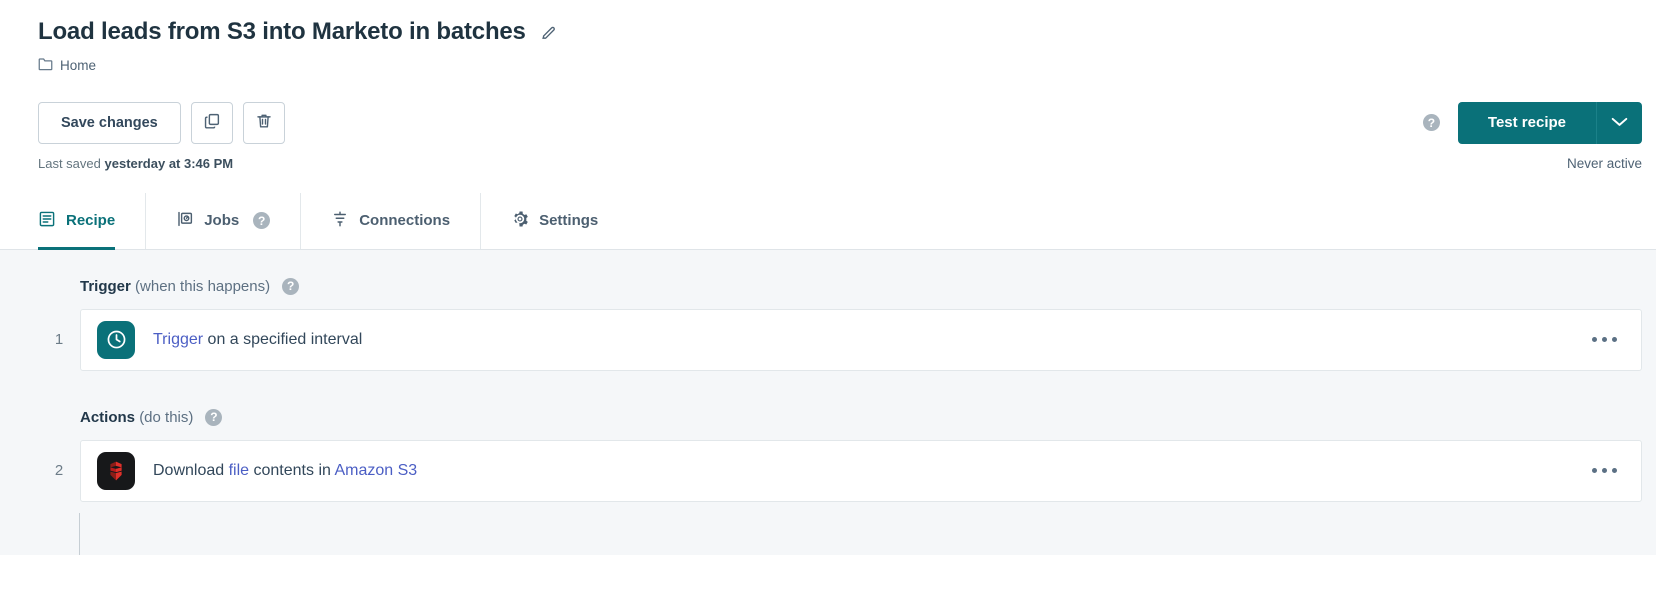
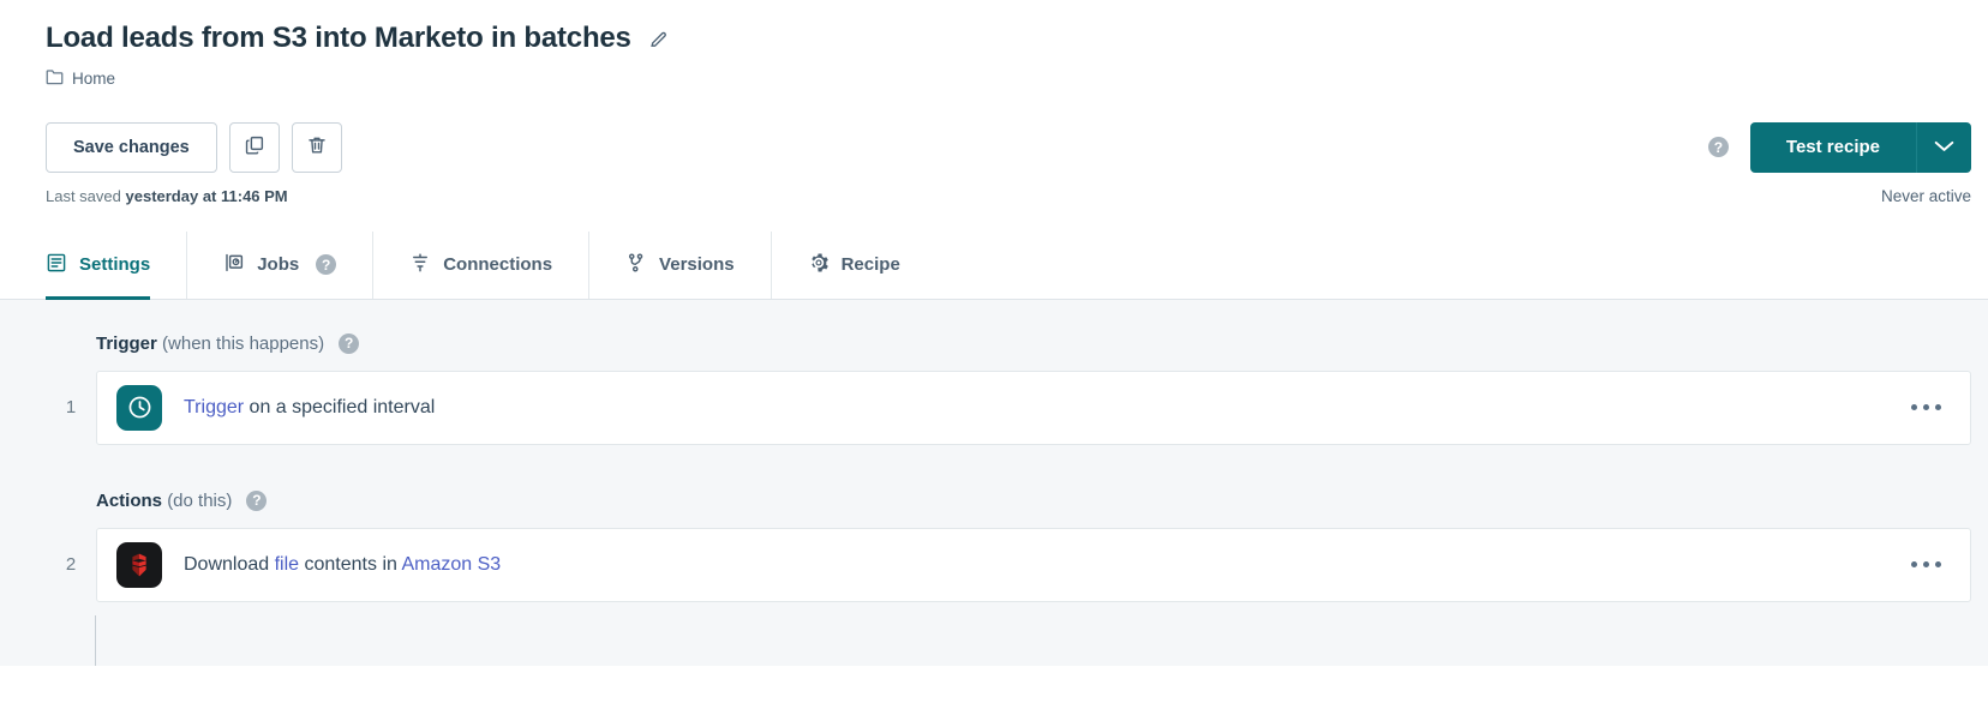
  Load leads from S3 into Marketo in batches
  Home
  Save changes
  ?
  Test recipe
- Last saved yesterday at 3:46 PM
+ Last saved yesterday at 11:46 PM
  Never active
- Recipe
+ Settings
  Jobs
  ?
  Connections
+ Versions
- Settings
+ Recipe
  Trigger (when this happens)
  ?
  1
  Trigger on a specified interval
  Actions (do this)
  ?
  2
  Download file contents in Amazon S3
